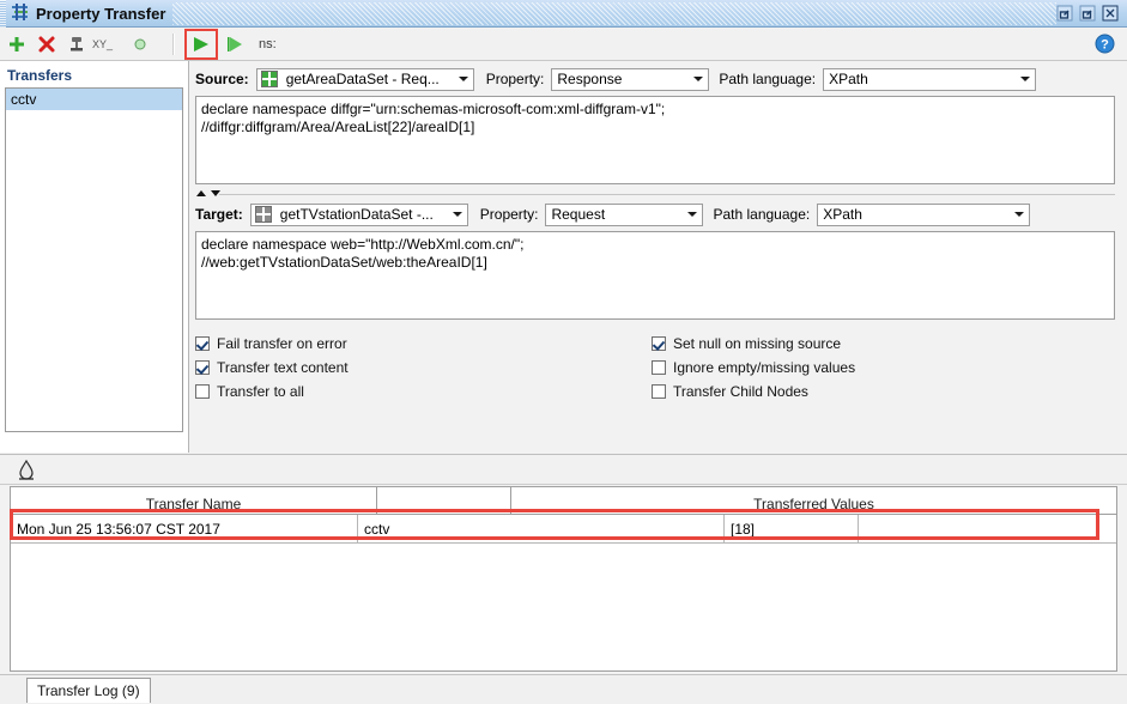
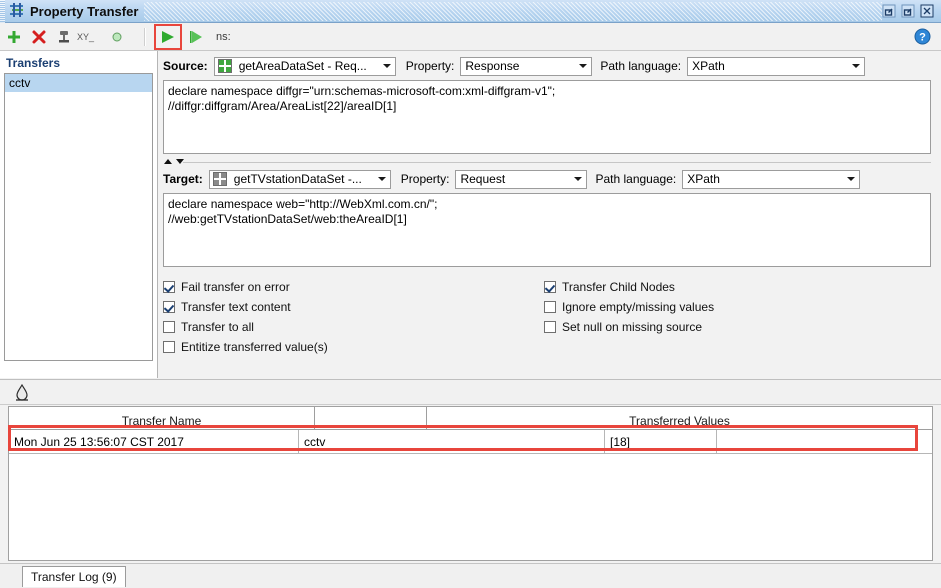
  Property Transfer
  XY_
  ns:
  ?
  Transfers
  cctv
  Source:
  getAreaDataSet - Req...
  Property:
  Response
  Path language:
  XPath
  declare namespace diffgr="urn:schemas-microsoft-com:xml-diffgram-v1";
  //diffgr:diffgram/Area/AreaList[22]/areaID[1]
  Target:
  getTVstationDataSet -...
  Property:
  Request
  Path language:
  XPath
  declare namespace web="http://WebXml.com.cn/";
  //web:getTVstationDataSet/web:theAreaID[1]
  Fail transfer on error
  Transfer text content
  Transfer to all
+ Entitize transferred value(s)
- Set null on missing source
+ Transfer Child Nodes
  Ignore empty/missing values
- Transfer Child Nodes
+ Set null on missing source
  Transfer Name
  Transferred Values
  Mon Jun 25 13:56:07 CST 2017
  cctv
  [18]
  Transfer Log (9)
